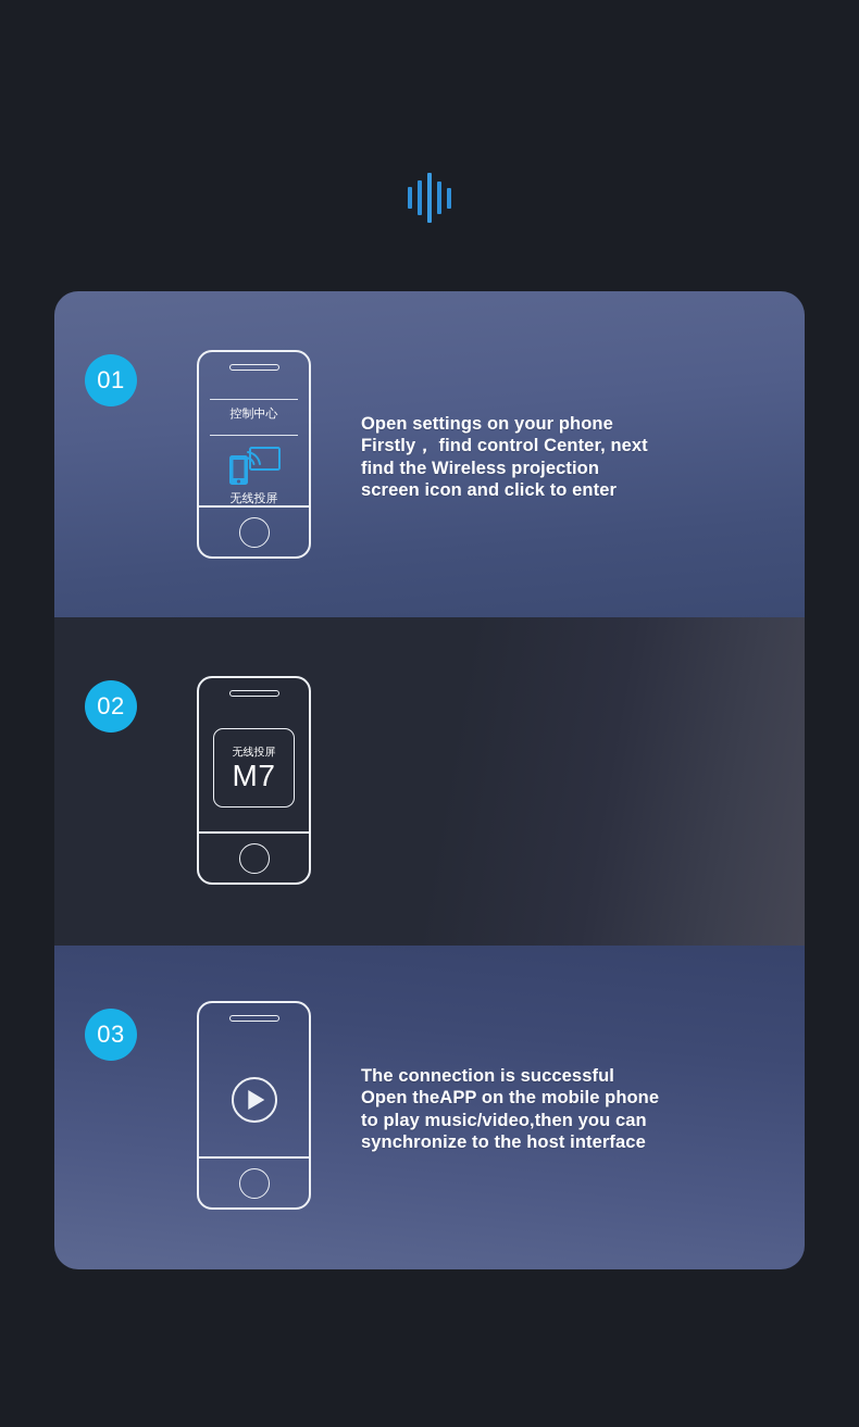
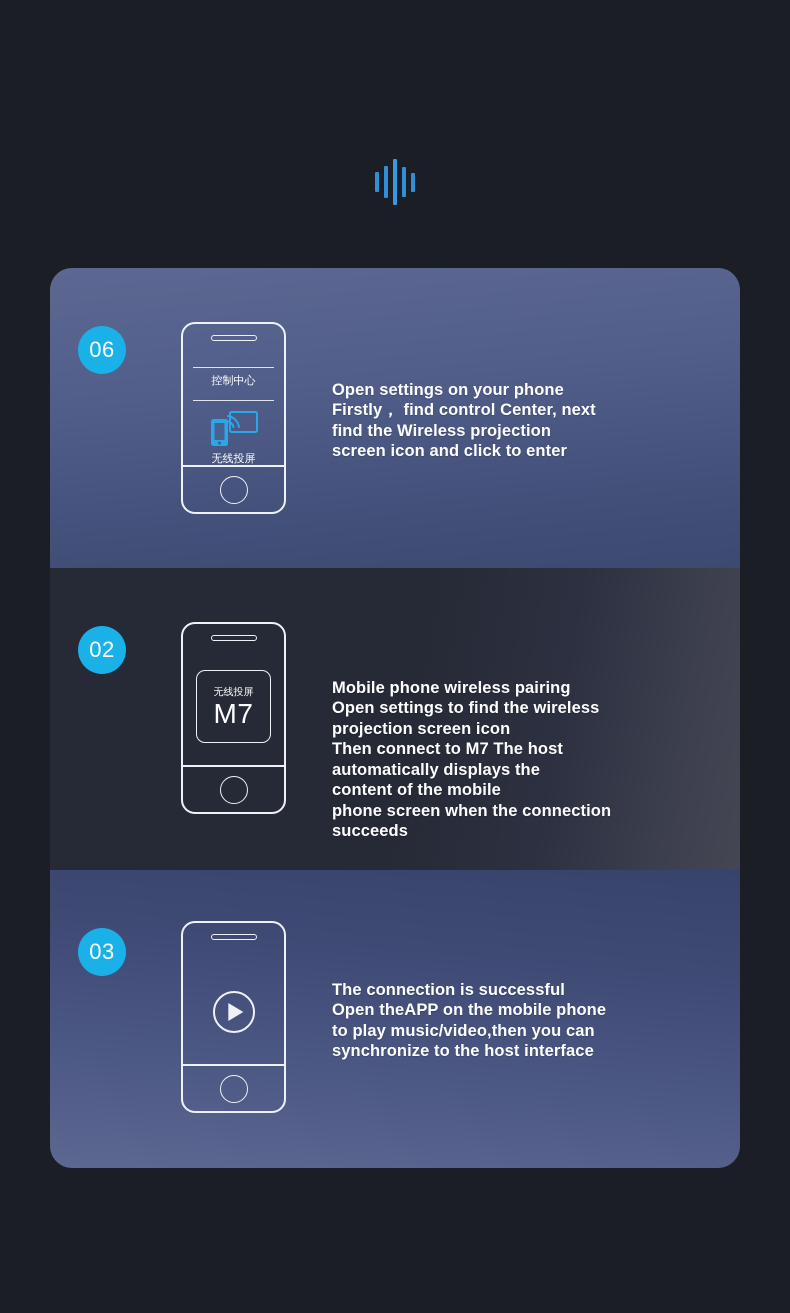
- 01
+ 06
  控制中心
  无线投屏
  Open settings on your phone
  Firstly， find control Center, next
  find the Wireless projection
  screen icon and click to enter
  02
  无线投屏
  M7
+ Mobile phone wireless pairing
+ Open settings to find the wireless
+ projection screen icon
+ Then connect to M7 The host
+ automatically displays the
+ content of the mobile
+ phone screen when the connection
+ succeeds
  03
  The connection is successful
  Open theAPP on the mobile phone
  to play music/video,then you can
  synchronize to the host interface
